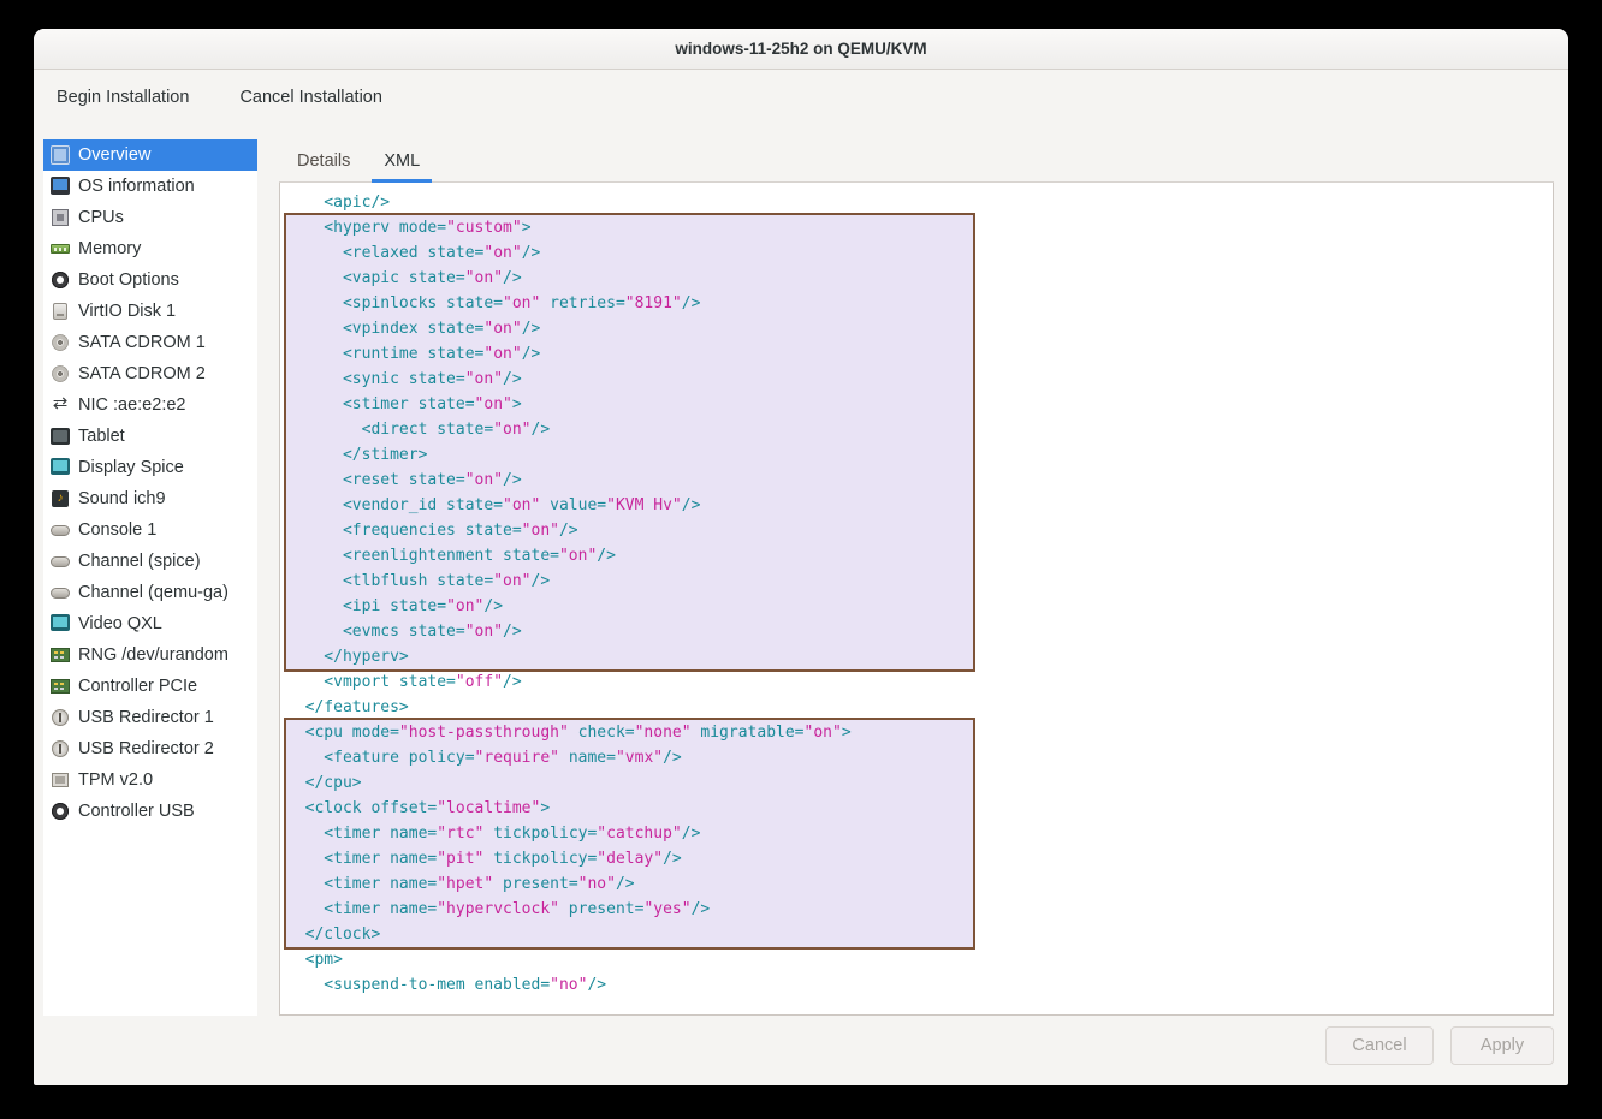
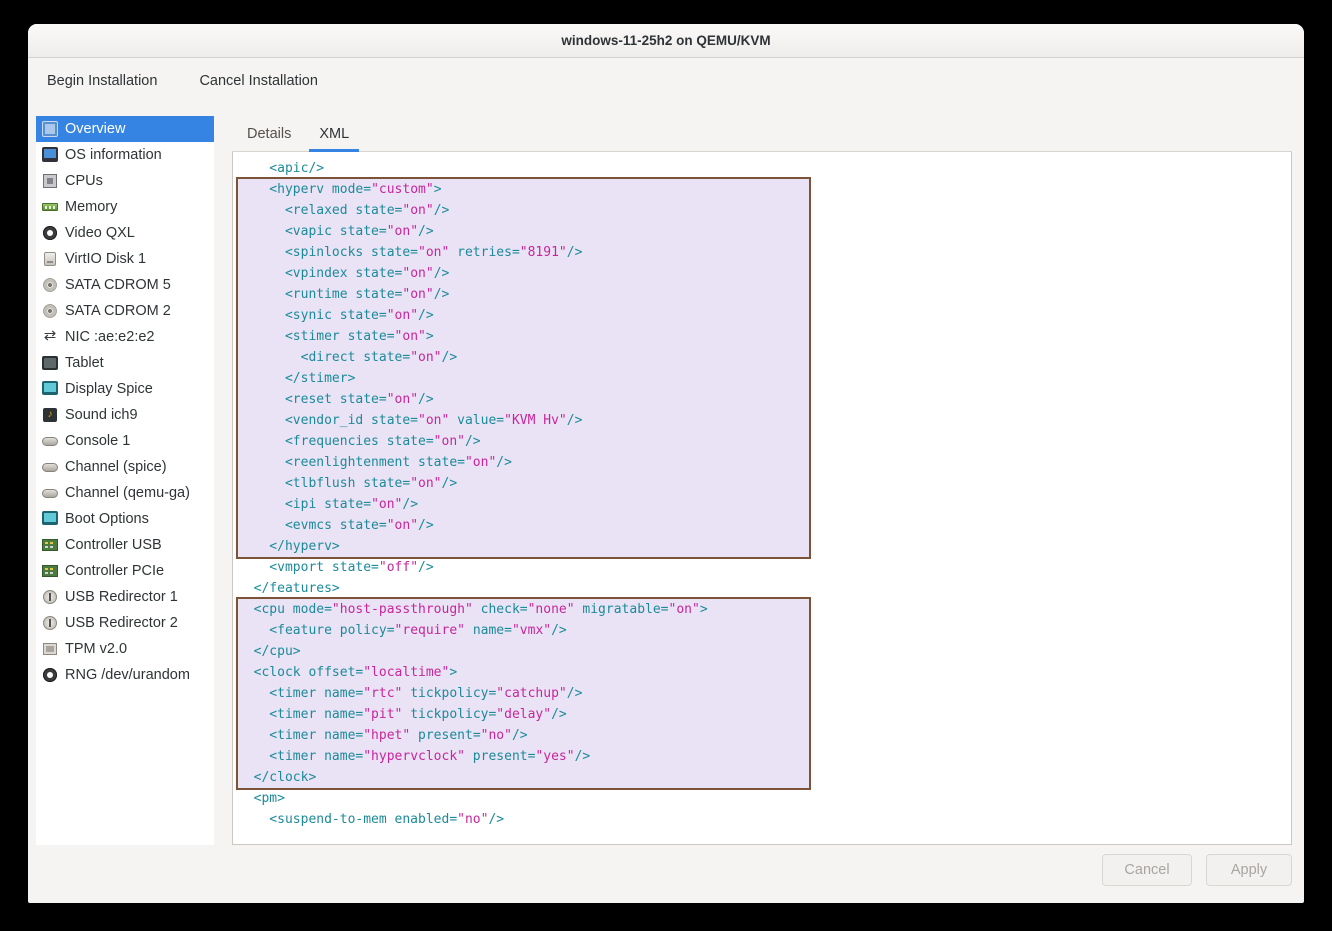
  windows-11-25h2 on QEMU/KVM
  Begin Installation
  Cancel Installation
  Overview
  OS information
  CPUs
  Memory
- Boot Options
+ Video QXL
  VirtIO Disk 1
- SATA CDROM 1
+ SATA CDROM 5
  SATA CDROM 2
  NIC :ae:e2:e2
  Tablet
  Display Spice
  Sound ich9
  Console 1
  Channel (spice)
  Channel (qemu-ga)
- Video QXL
+ Boot Options
- RNG /dev/urandom
+ Controller USB
  Controller PCIe
  USB Redirector 1
  USB Redirector 2
  TPM v2.0
- Controller USB
+ RNG /dev/urandom
  Details
  XML
  <apic/>
  <hyperv mode="custom">
  <relaxed state="on"/>
  <vapic state="on"/>
  <spinlocks state="on" retries="8191"/>
  <vpindex state="on"/>
  <runtime state="on"/>
  <synic state="on"/>
  <stimer state="on">
  <direct state="on"/>
  </stimer>
  <reset state="on"/>
  <vendor_id state="on" value="KVM Hv"/>
  <frequencies state="on"/>
  <reenlightenment state="on"/>
  <tlbflush state="on"/>
  <ipi state="on"/>
  <evmcs state="on"/>
  </hyperv>
  <vmport state="off"/>
  </features>
  <cpu mode="host-passthrough" check="none" migratable="on">
  <feature policy="require" name="vmx"/>
  </cpu>
  <clock offset="localtime">
  <timer name="rtc" tickpolicy="catchup"/>
  <timer name="pit" tickpolicy="delay"/>
  <timer name="hpet" present="no"/>
  <timer name="hypervclock" present="yes"/>
  </clock>
  <pm>
  <suspend-to-mem enabled="no"/>
  Cancel
  Apply
